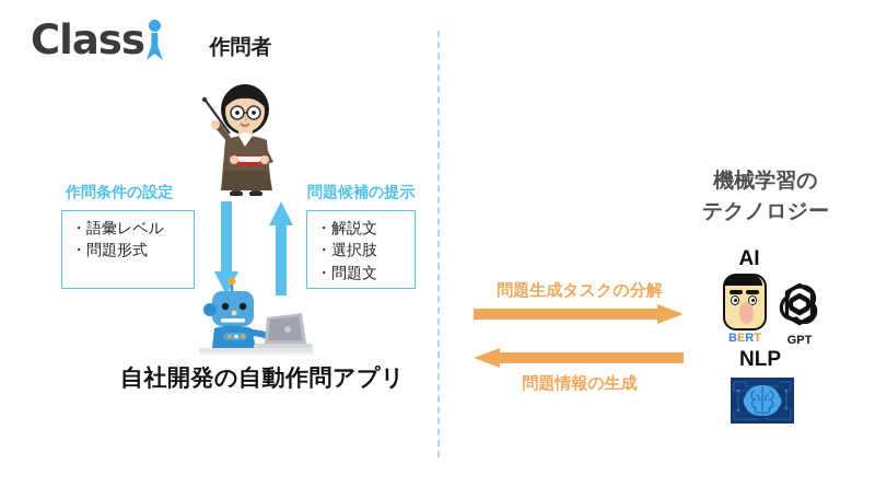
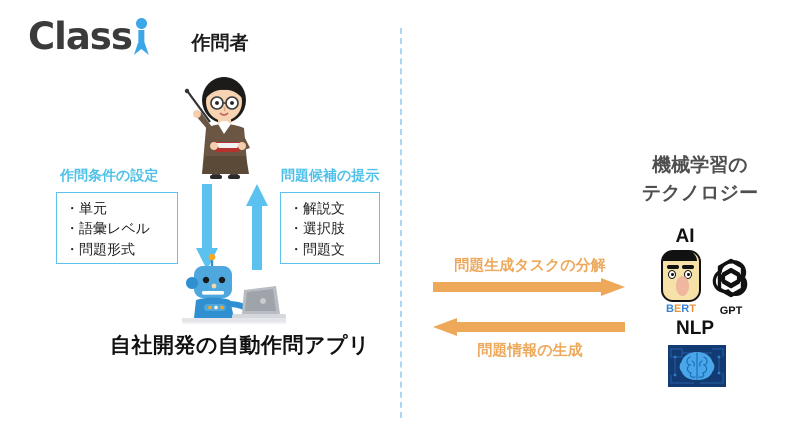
  Class
  作問者
  作問条件の設定
+ 単元
  語彙レベル
  問題形式
  問題候補の提示
  解説文
  選択肢
  問題文
  自社開発の自動作問アプリ
  機械学習の
  テクノロジー
  問題生成タスクの分解
  問題情報の生成
  AI
  BERT
  GPT
  NLP
